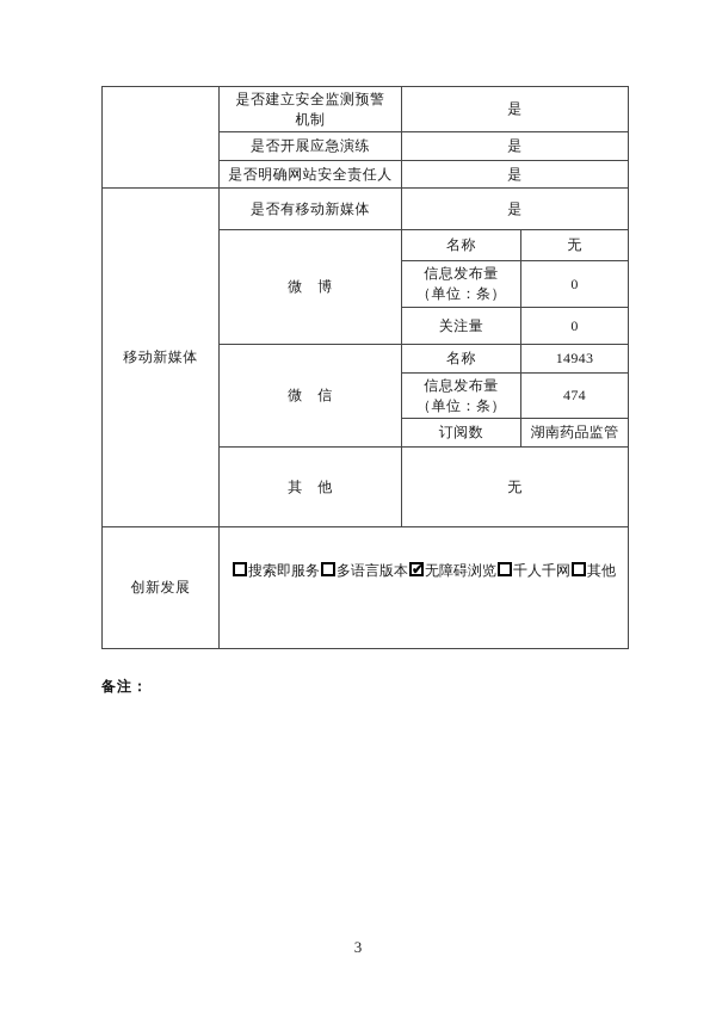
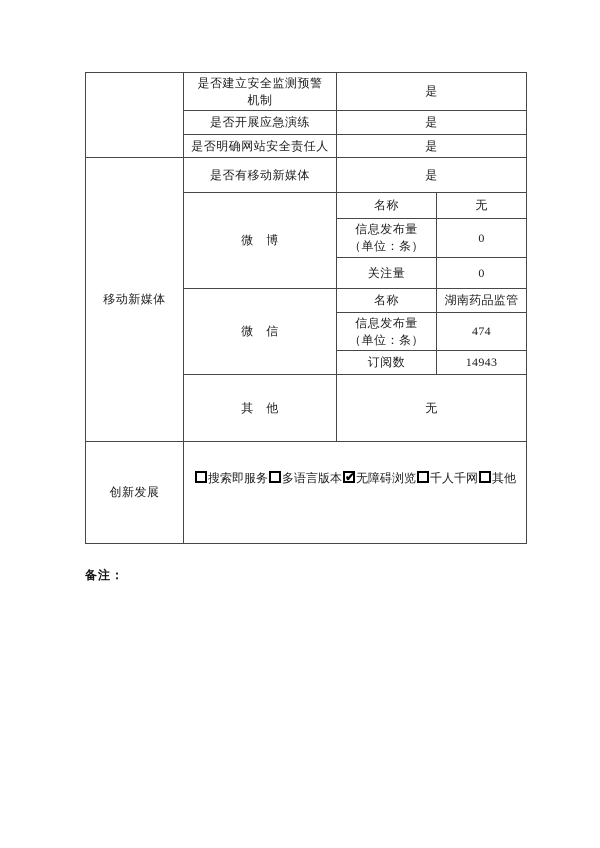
  	是否建立安全监测预警 机制	是
  是否开展应急演练	是
  是否明确网站安全责任人	是
  移动新媒体	是否有移动新媒体	是
  微 博	名称	无
  信息发布量 （单位：条）	0
  关注量	0
- 微 信	名称	14943
+ 微 信	名称	湖南药品监管
  信息发布量 （单位：条）	474
- 订阅数	湖南药品监管
+ 订阅数	14943
  其 他	无
  创新发展	搜索即服务 多语言版本 ✔无障碍浏览 千人千网 其他
  备注：
- 3
